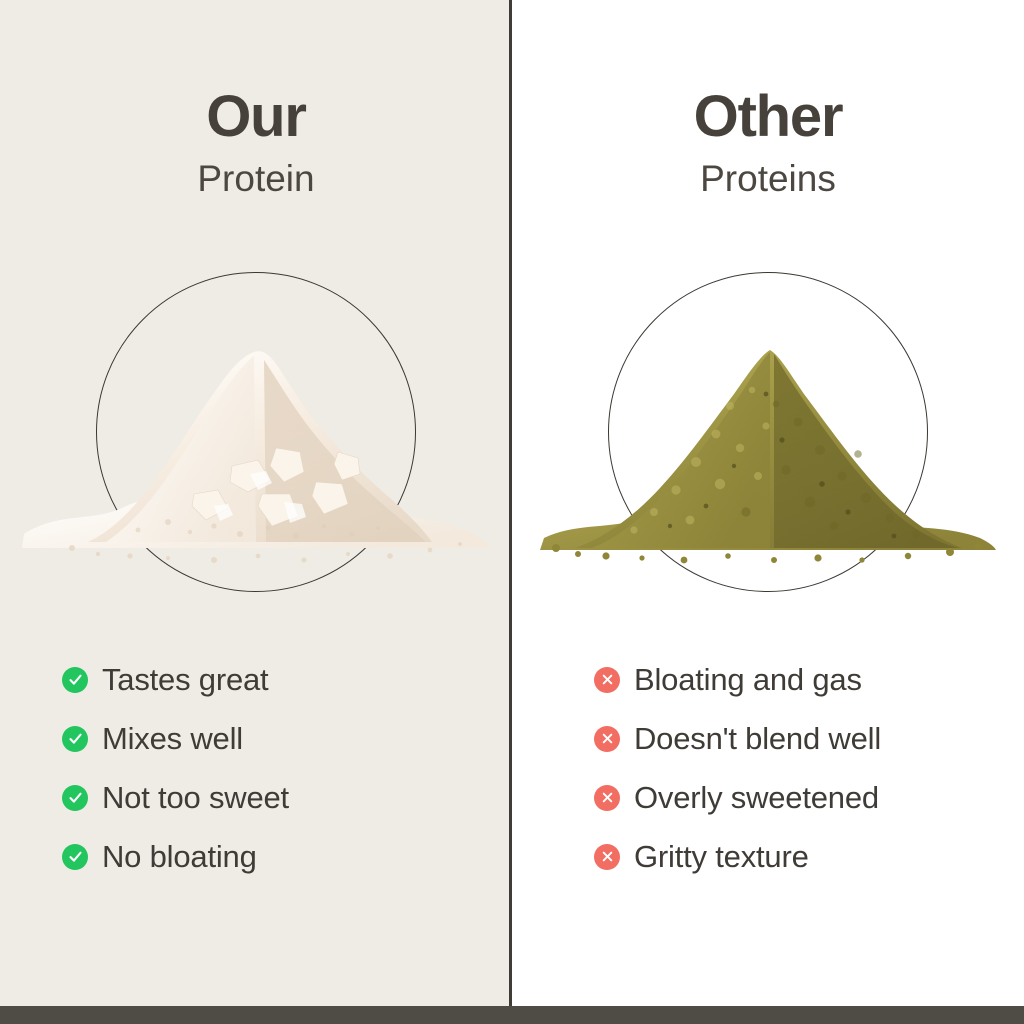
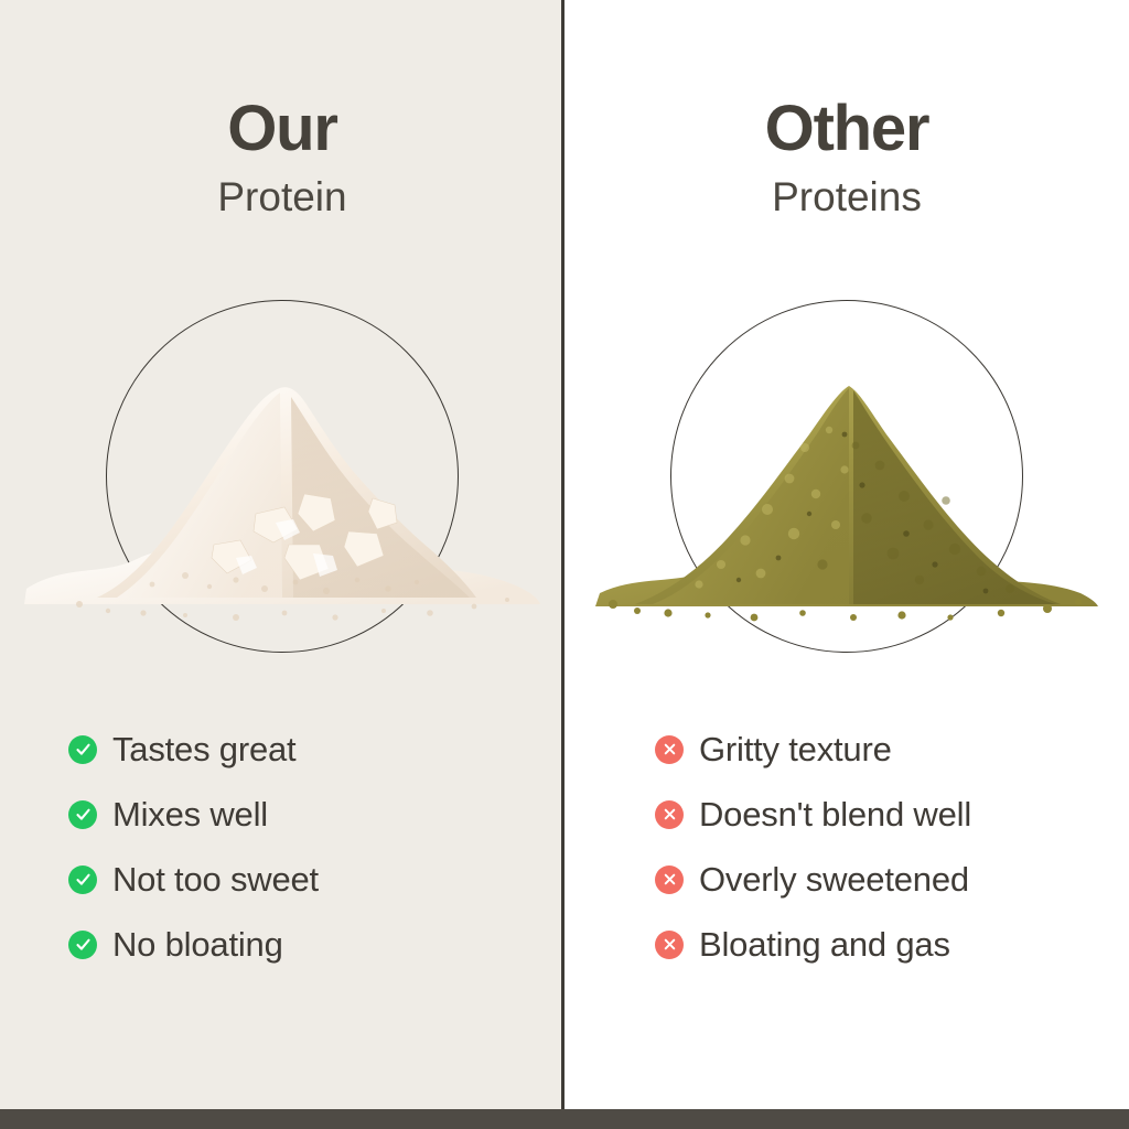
  Our
  Protein
  Tastes great
  Mixes well
  Not too sweet
  No bloating
  Other
  Proteins
- Bloating and gas
+ Gritty texture
  Doesn't blend well
  Overly sweetened
- Gritty texture
+ Bloating and gas
